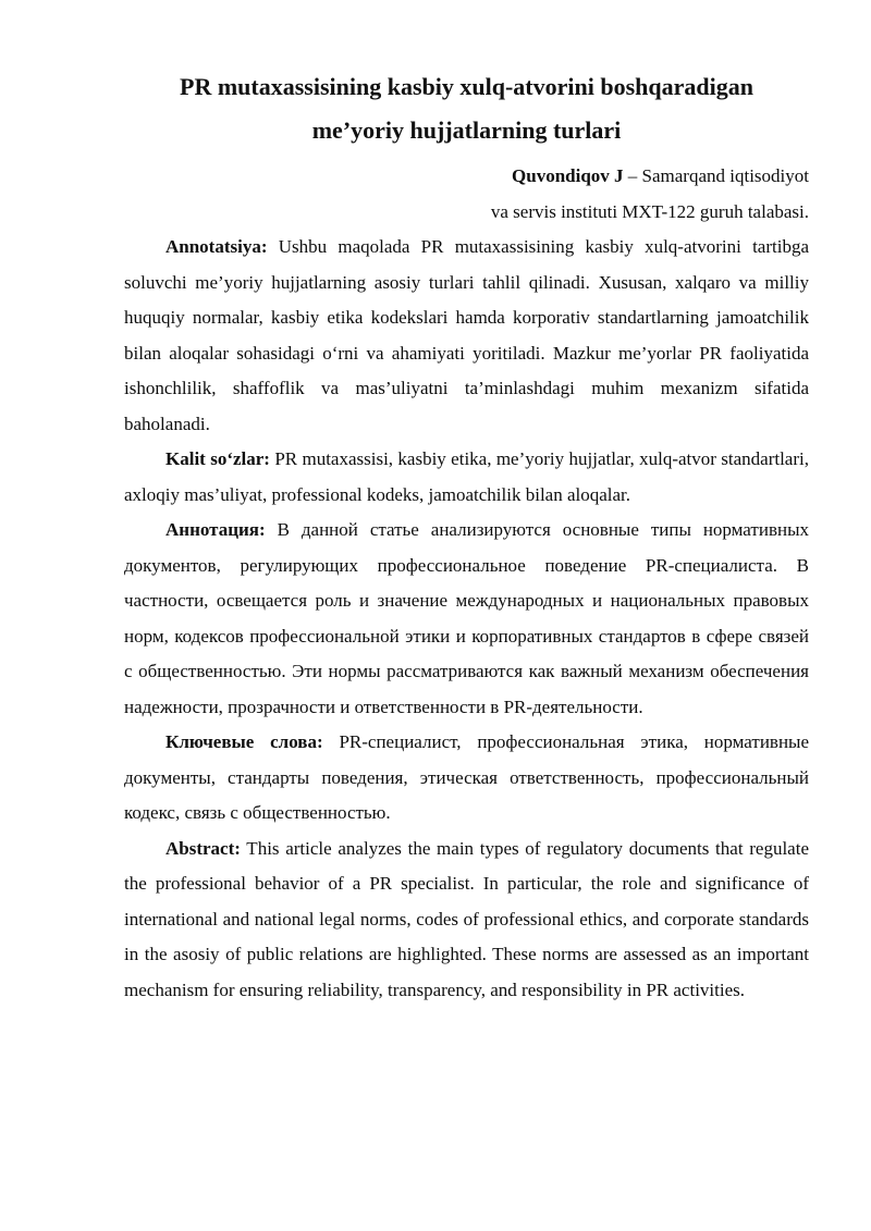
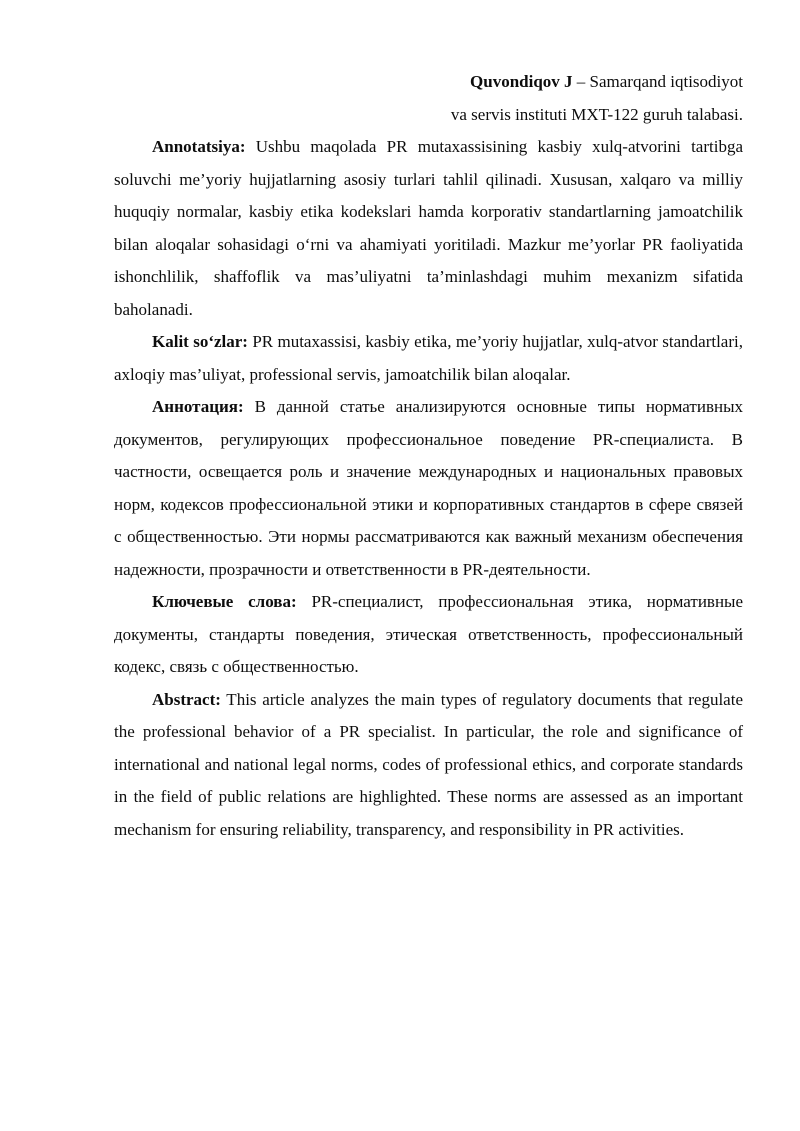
- PR mutaxassisining kasbiy xulq-atvorini boshqaradigan
- me’yoriy hujjatlarning turlari
  Quvondiqov J – Samarqand iqtisodiyot
  va servis instituti MXT-122 guruh talabasi.
  Annotatsiya: Ushbu maqolada PR mutaxassisining kasbiy xulq-atvorini tartibga soluvchi me’yoriy hujjatlarning asosiy turlari tahlil qilinadi. Xususan, xalqaro va milliy huquqiy normalar, kasbiy etika kodekslari hamda korporativ standartlarning jamoatchilik bilan aloqalar sohasidagi oʻrni va ahamiyati yoritiladi. Mazkur me’yorlar PR faoliyatida ishonchlilik, shaffoflik va mas’uliyatni ta’minlashdagi muhim mexanizm sifatida baholanadi.
- Kalit soʻzlar: PR mutaxassisi, kasbiy etika, me’yoriy hujjatlar, xulq-atvor standartlari, axloqiy mas’uliyat, professional kodeks, jamoatchilik bilan aloqalar.
+ Kalit soʻzlar: PR mutaxassisi, kasbiy etika, me’yoriy hujjatlar, xulq-atvor standartlari, axloqiy mas’uliyat, professional servis, jamoatchilik bilan aloqalar.
  Аннотация: В данной статье анализируются основные типы нормативных документов, регулирующих профессиональное поведение PR-специалиста. В частности, освещается роль и значение международных и национальных правовых норм, кодексов профессиональной этики и корпоративных стандартов в сфере связей с общественностью. Эти нормы рассматриваются как важный механизм обеспечения надежности, прозрачности и ответственности в PR-деятельности.
  Ключевые слова: PR-специалист, профессиональная этика, нормативные документы, стандарты поведения, этическая ответственность, профессиональный кодекс, связь с общественностью.
- Abstract: This article analyzes the main types of regulatory documents that regulate the professional behavior of a PR specialist. In particular, the role and significance of international and national legal norms, codes of professional ethics, and corporate standards in the asosiy of public relations are highlighted. These norms are assessed as an important mechanism for ensuring reliability, transparency, and responsibility in PR activities.
+ Abstract: This article analyzes the main types of regulatory documents that regulate the professional behavior of a PR specialist. In particular, the role and significance of international and national legal norms, codes of professional ethics, and corporate standards in the field of public relations are highlighted. These norms are assessed as an important mechanism for ensuring reliability, transparency, and responsibility in PR activities.
